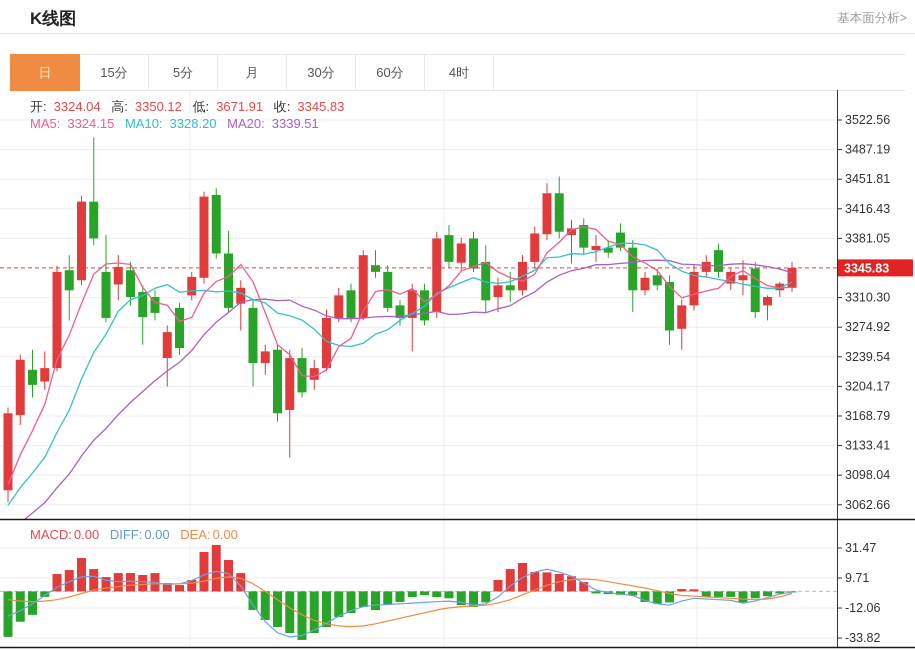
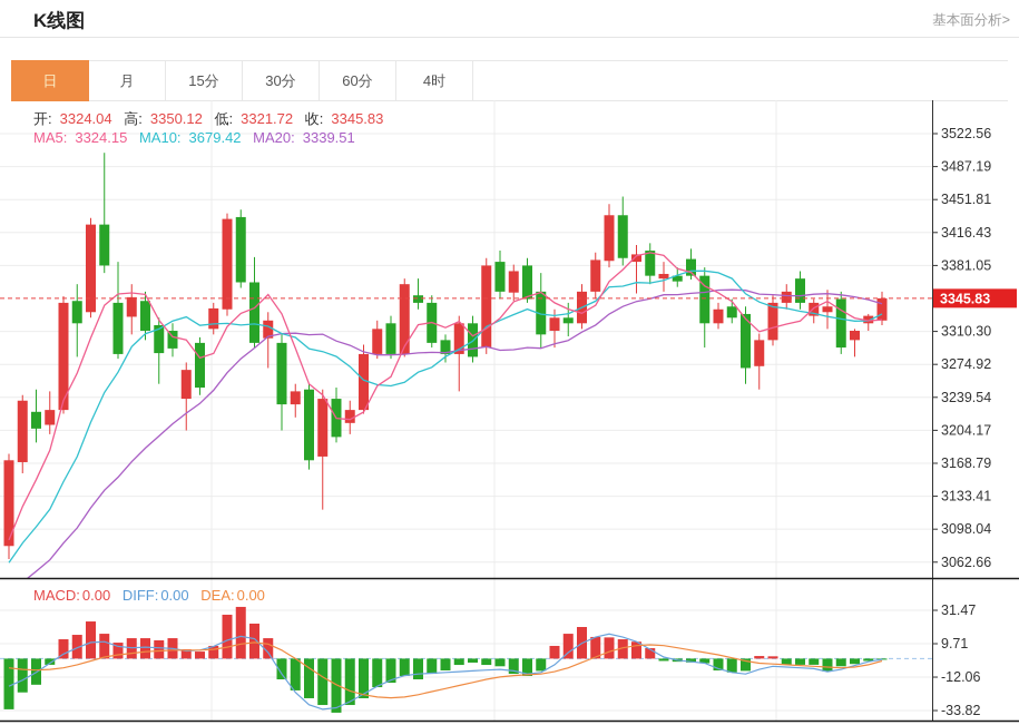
  K线图
  基本面分析>
  日
- 15分
+ 月
- 5分
- 月
+ 15分
  30分
  60分
  4时
  3522.56
  3487.19
  3451.81
  3416.43
  3381.05
  3310.30
  3274.92
  3239.54
  3204.17
  3168.79
  3133.41
  3098.04
  3062.66
  31.47
  9.71
  -12.06
  -33.82
  3345.83
- 开: 3324.04 高: 3350.12 低: 3671.91 收: 3345.83
+ 开: 3324.04 高: 3350.12 低: 3321.72 收: 3345.83
- MA5: 3324.15 MA10: 3328.20 MA20: 3339.51
+ MA5: 3324.15 MA10: 3679.42 MA20: 3339.51
  MACD: 0.00 DIFF: 0.00 DEA: 0.00
